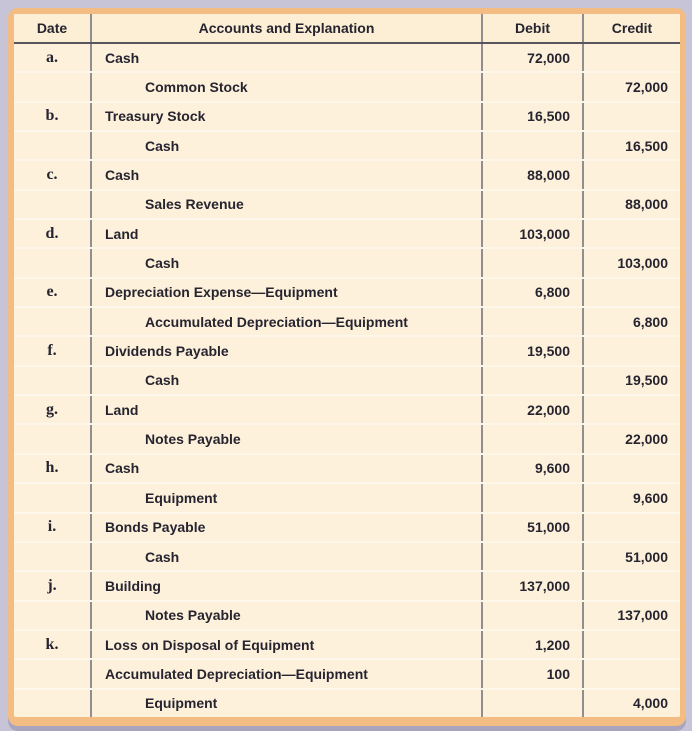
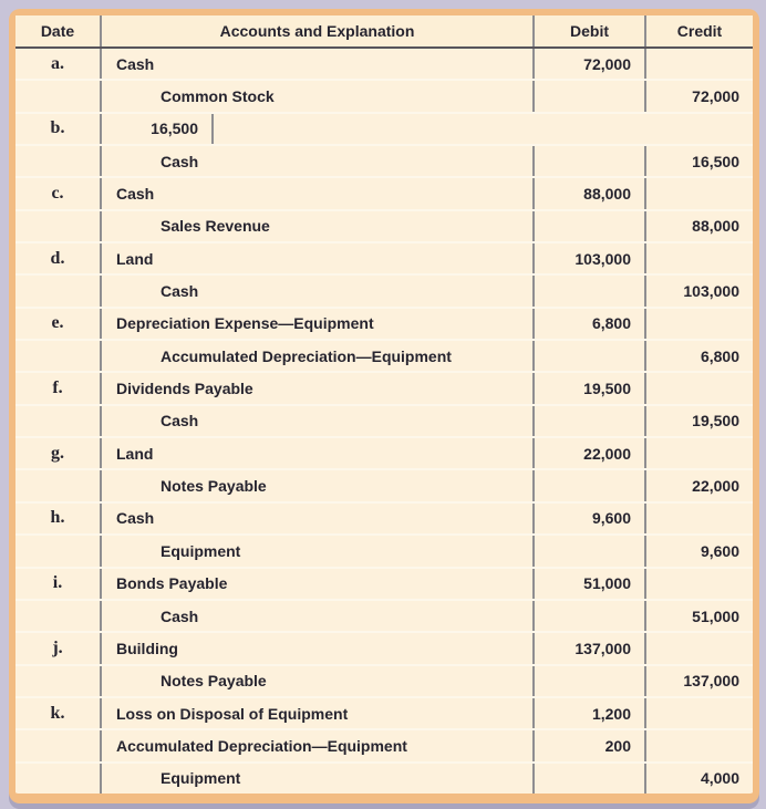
  Date
  Accounts and Explanation
  Debit
  Credit
  a.
  Cash
  72,000
  Common Stock
  72,000
  b.
- Treasury Stock
  16,500
  Cash
  16,500
  c.
  Cash
  88,000
  Sales Revenue
  88,000
  d.
  Land
  103,000
  Cash
  103,000
  e.
  Depreciation Expense—Equipment
  6,800
  Accumulated Depreciation—Equipment
  6,800
  f.
  Dividends Payable
  19,500
  Cash
  19,500
  g.
  Land
  22,000
  Notes Payable
  22,000
  h.
  Cash
  9,600
  Equipment
  9,600
  i.
  Bonds Payable
  51,000
  Cash
  51,000
  j.
  Building
  137,000
  Notes Payable
  137,000
  k.
  Loss on Disposal of Equipment
  1,200
  Accumulated Depreciation—Equipment
- 100
+ 200
  Equipment
  4,000
